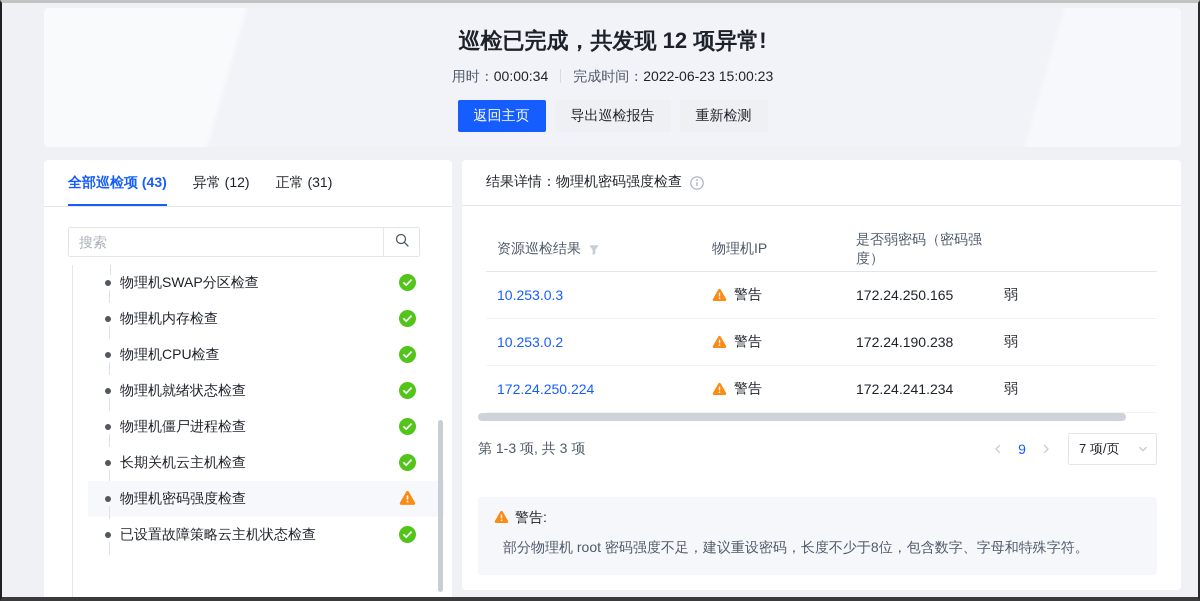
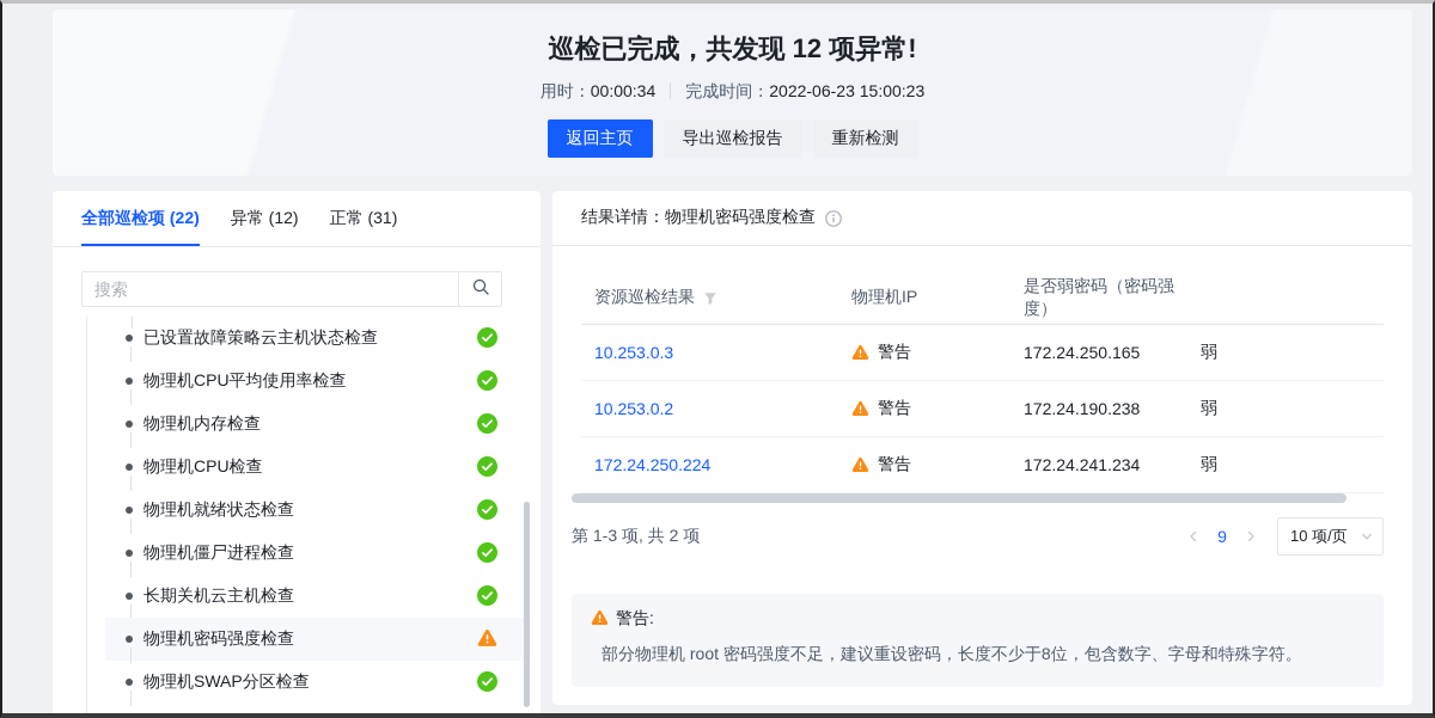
  巡检已完成，共发现 12 项异常!
  用时：
  00:00:34
  完成时间：
  2022-06-23 15:00:23
  返回主页
  导出巡检报告
  重新检测
- 全部巡检项 (43)
+ 全部巡检项 (22)
  异常 (12)
  正常 (31)
  搜索
- 物理机SWAP分区检查
+ 已设置故障策略云主机状态检查
+ 物理机CPU平均使用率检查
  物理机内存检查
  物理机CPU检查
  物理机就绪状态检查
  物理机僵尸进程检查
  长期关机云主机检查
  物理机密码强度检查
- 已设置故障策略云主机状态检查
+ 物理机SWAP分区检查
  结果详情：
  物理机密码强度检查
  资源巡检结果
  物理机IP
  是否弱密码（密码强度）
  10.253.0.3
  警告
  172.24.250.165
  弱
  10.253.0.2
  警告
  172.24.190.238
  弱
  172.24.250.224
  警告
  172.24.241.234
  弱
- 第 1-3 项, 共 3 项
+ 第 1-3 项, 共 2 项
  9
- 7 项/页
+ 10 项/页
  警告:
  部分物理机 root 密码强度不足，建议重设密码，长度不少于8位，包含数字、字母和特殊字符。
